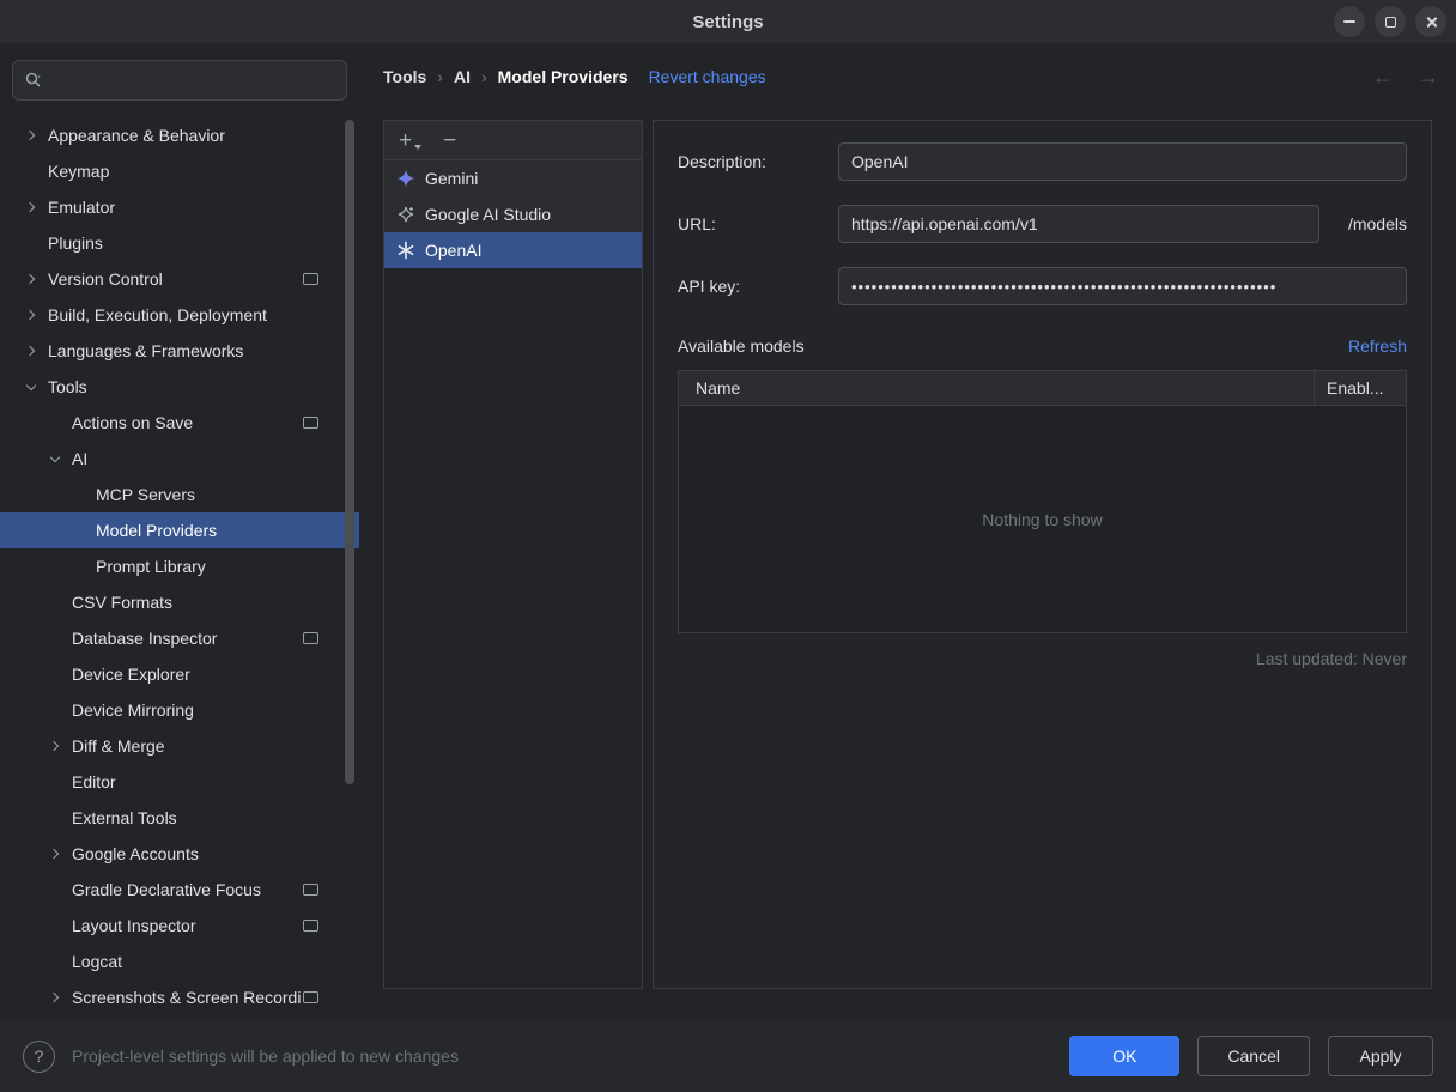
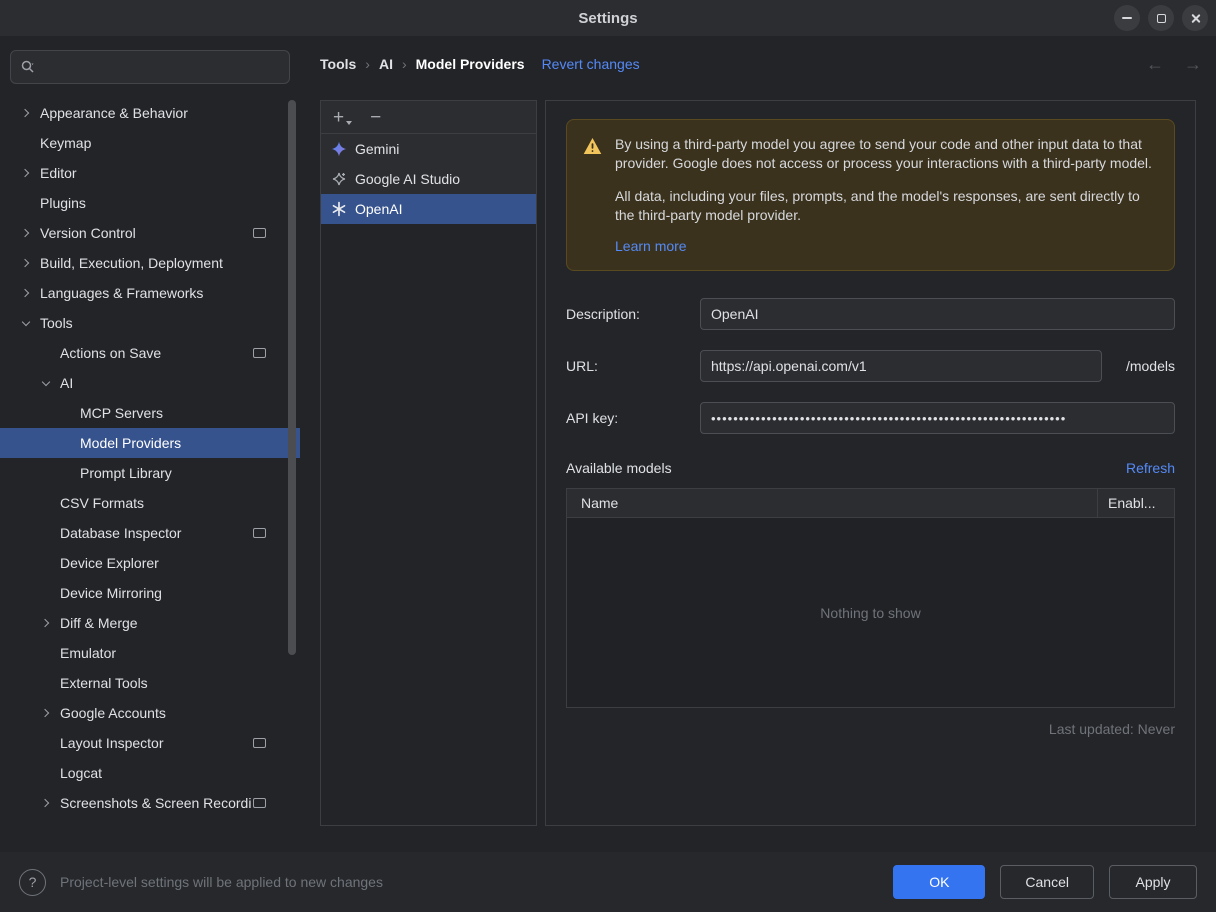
  Settings
  Appearance & Behavior
  Keymap
- Emulator
+ Editor
  Plugins
  Version Control
  Build, Execution, Deployment
  Languages & Frameworks
  Tools
  Actions on Save
  AI
  MCP Servers
  Model Providers
  Prompt Library
  CSV Formats
  Database Inspector
  Device Explorer
  Device Mirroring
  Diff & Merge
- Editor
+ Emulator
  External Tools
  Google Accounts
- Gradle Declarative Focus
  Layout Inspector
  Logcat
  Screenshots & Screen Recordi
  Tools
  ›
  AI
  ›
  Model Providers
  Revert changes
  ←
  →
  +
  −
  Gemini
  Google AI Studio
  OpenAI
+ By using a third-party model you agree to send your code and other input data to that provider. Google does not access or process your interactions with a third-party model.
+ All data, including your files, prompts, and the model's responses, are sent directly to the third-party model provider.
+ Learn more
  Description:
  OpenAI
  URL:
  https://api.openai.com/v1
  /models
  API key:
  ••••••••••••••••••••••••••••••••••••••••••••••••••••••••••••••••
  Available models
  Refresh
  Name
  Enabl...
  Nothing to show
  Last updated: Never
  ?
  Project-level settings will be applied to new changes
  OK
  Cancel
  Apply
